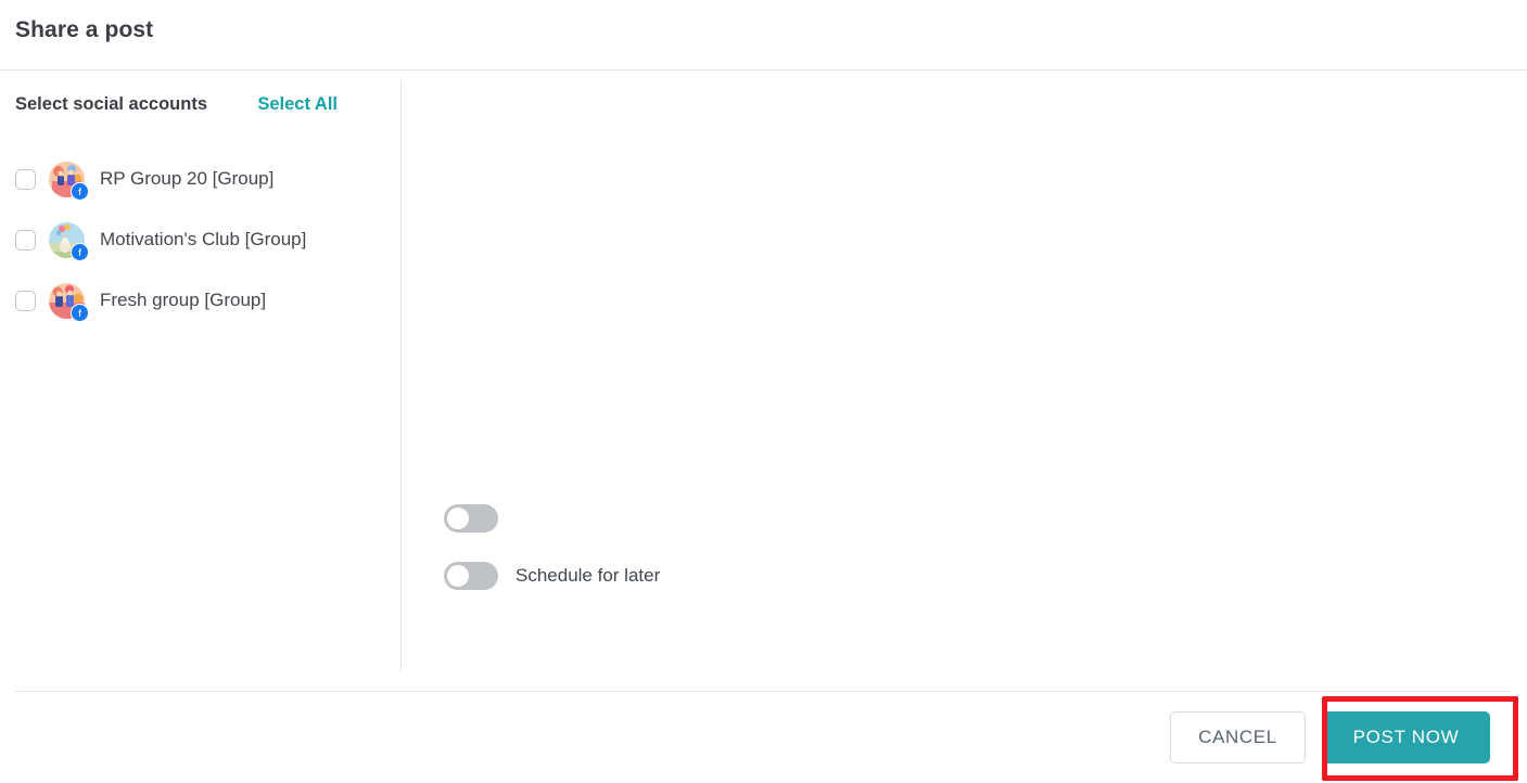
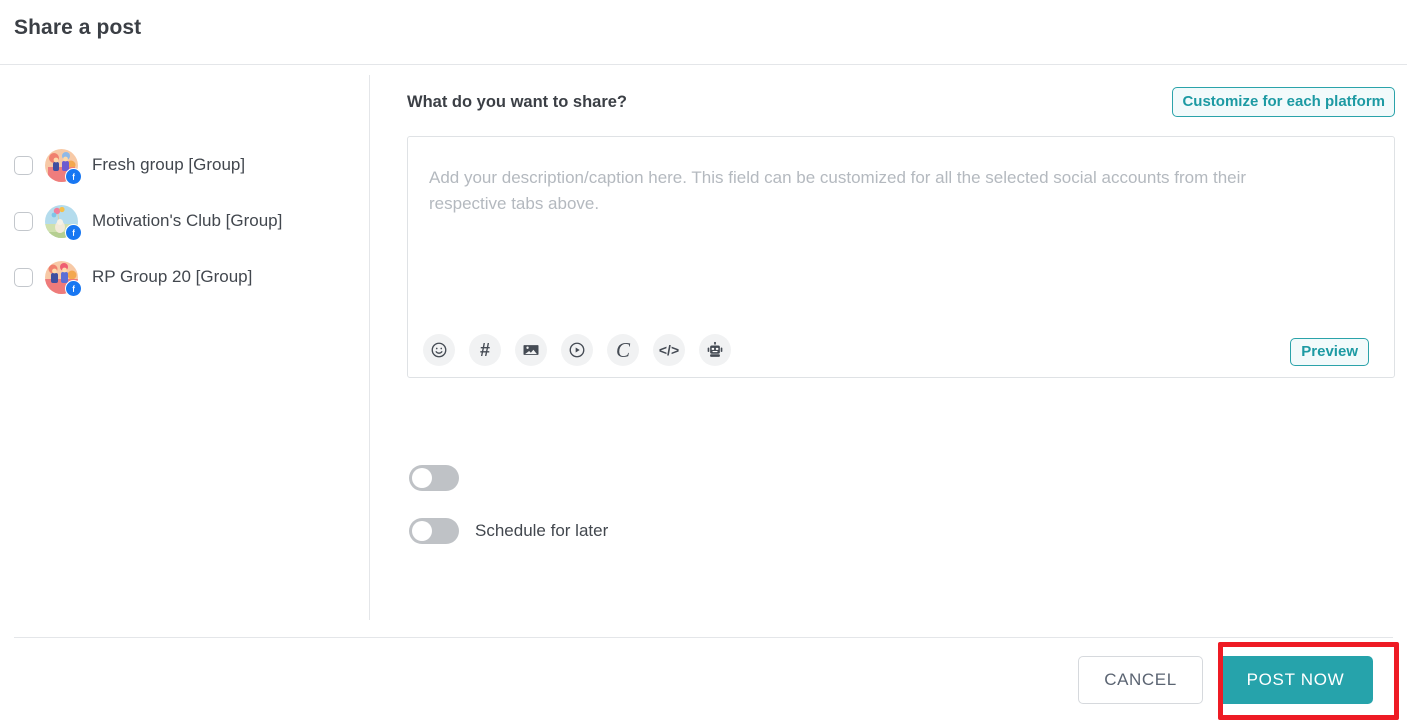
  Share a post
- Select social accounts
- Select All
- RP Group 20 [Group]
+ Fresh group [Group]
  Motivation's Club [Group]
- Fresh group [Group]
+ RP Group 20 [Group]
+ What do you want to share?
+ Customize for each platform
+ Add your description/caption here. This field can be customized for all the selected social accounts from their respective tabs above.
+ #
+ C
+ </>
+ Preview
  Schedule for later
  CANCEL
  POST NOW
